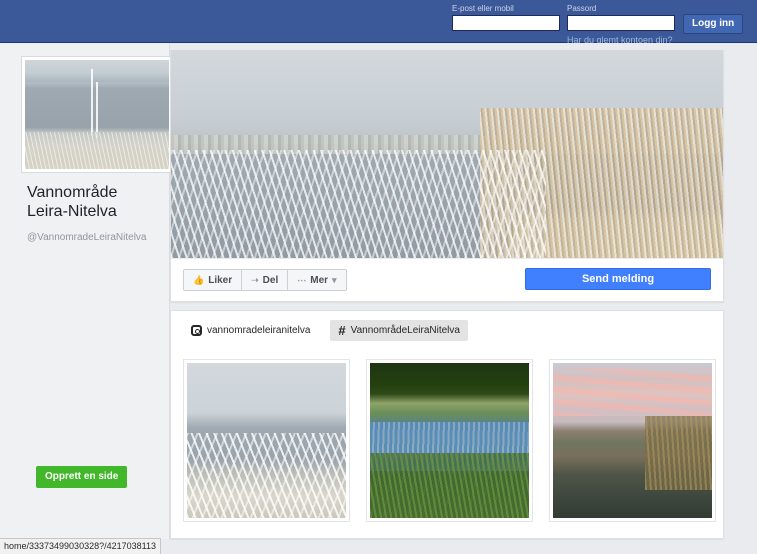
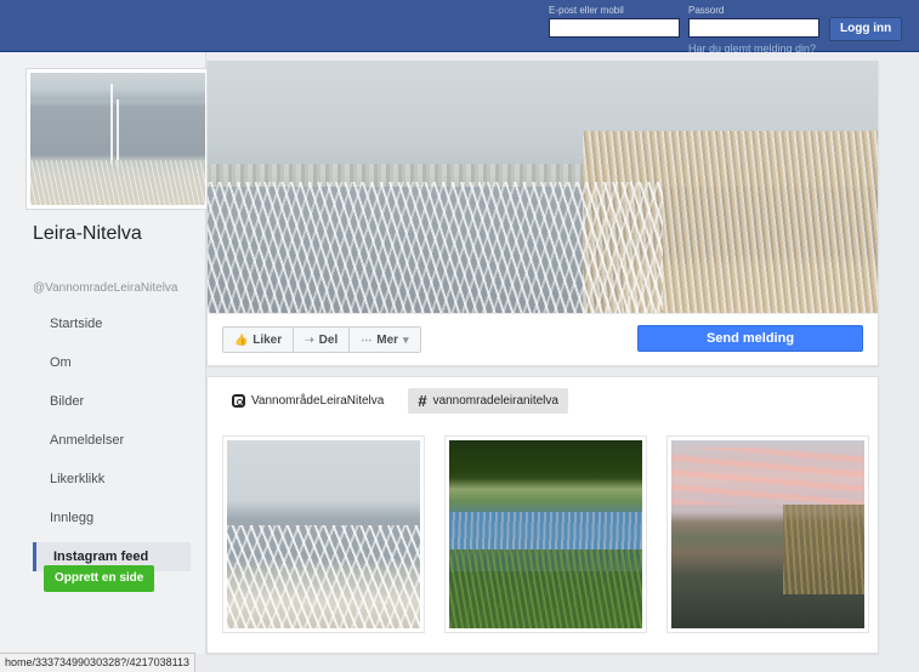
  E-post eller mobil
  Passord
  Logg inn
- Har du glemt kontoen din?
+ Har du glemt melding din?
- Vannområde
  Leira-Nitelva
  @VannomradeLeiraNitelva
+ Startside
+ Om
+ Bilder
+ Anmeldelser
+ Likerklikk
+ Innlegg
+ Instagram feed
  Opprett en side
  👍
  Liker
  ➝
  Del
  ⋯
  Mer
  ▾
  Send melding
- vannomradeleiranitelva
+ VannområdeLeiraNitelva
  #
- VannområdeLeiraNitelva
+ vannomradeleiranitelva
  home/33373499030328?/4217038113
